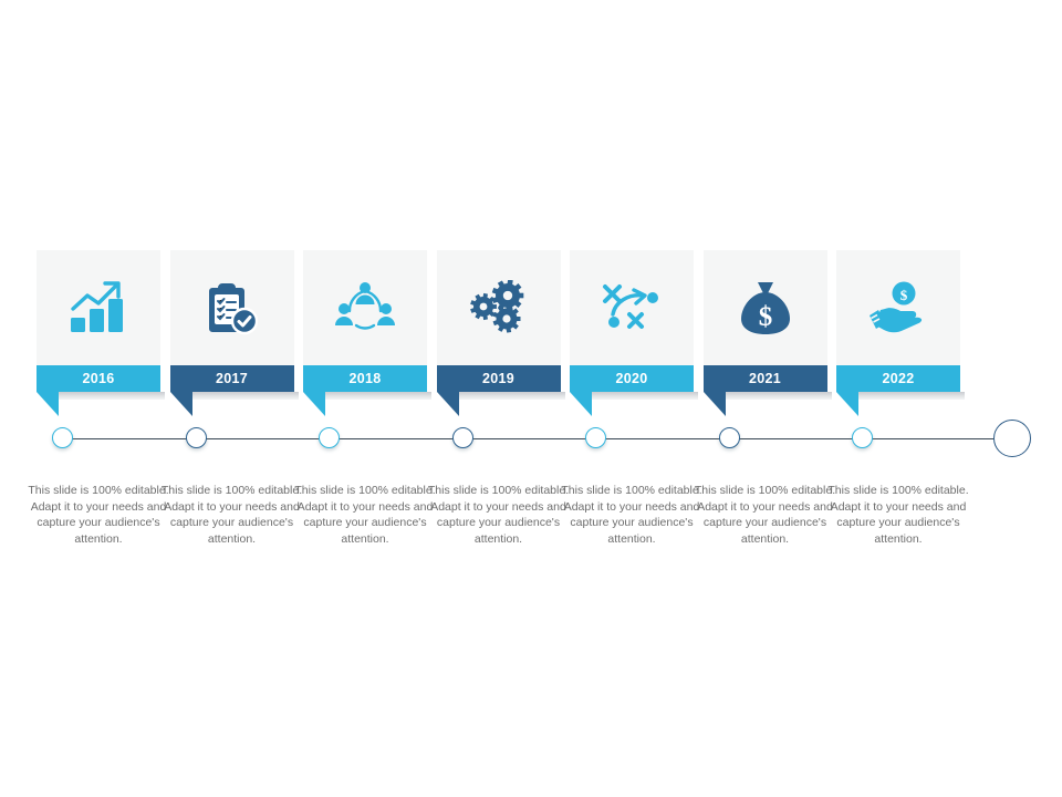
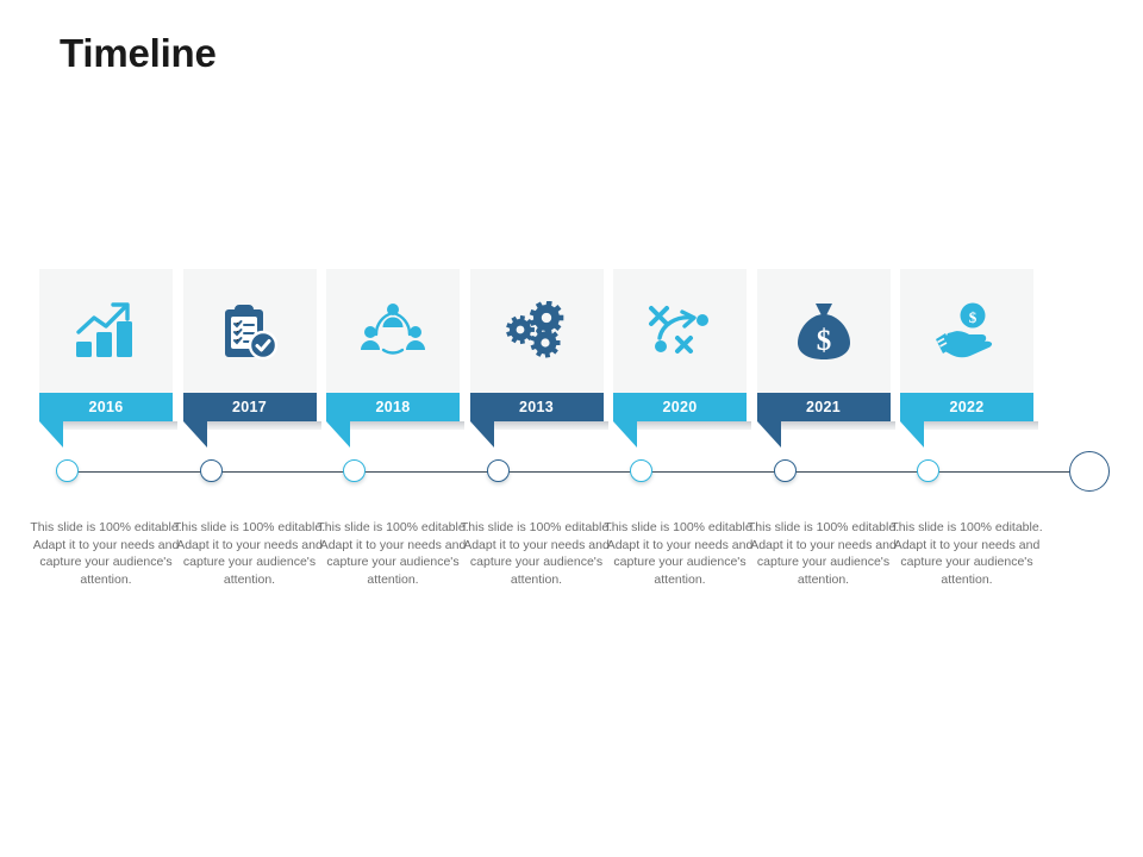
+ Timeline
  2016
  2017
  2018
- 2019
+ 2013
  2020
  $
  2021
  $
  2022
  This slide is 100% editable. Adapt it to your needs and capture your audience's attention.
  This slide is 100% editable. Adapt it to your needs and capture your audience's attention.
  This slide is 100% editable. Adapt it to your needs and capture your audience's attention.
  This slide is 100% editable. Adapt it to your needs and capture your audience's attention.
  This slide is 100% editable. Adapt it to your needs and capture your audience's attention.
  This slide is 100% editable. Adapt it to your needs and capture your audience's attention.
  This slide is 100% editable. Adapt it to your needs and capture your audience's attention.
